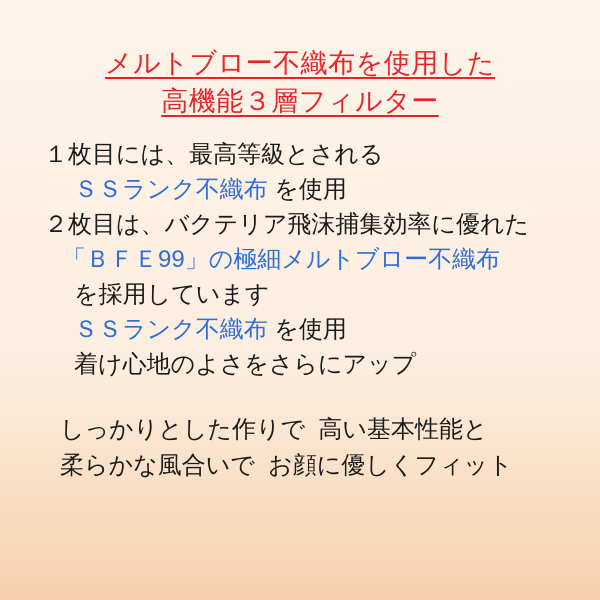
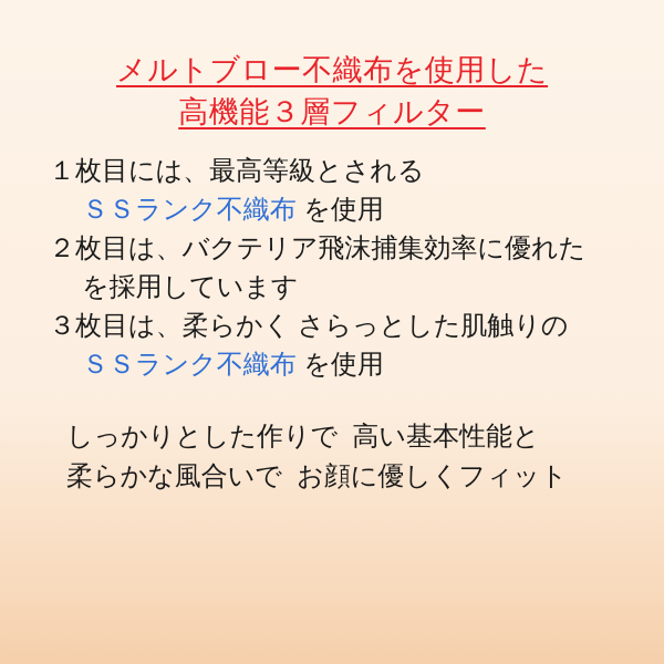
  メルトブロー不織布を使用した
  高機能３層フィルター
  １枚目には、最高等級とされる
  ＳＳランク不織布 を使用
  ２枚目は、バクテリア飛沫捕集効率に優れた
- 「ＢＦＥ99」の極細メルトブロー不織布
  を採用しています
+ ３枚目は、柔らかく さらっとした肌触りの
  ＳＳランク不織布 を使用
- 着け心地のよさをさらにアップ
  しっかりとした作りで 高い基本性能と
  柔らかな風合いで お顔に優しくフィット
